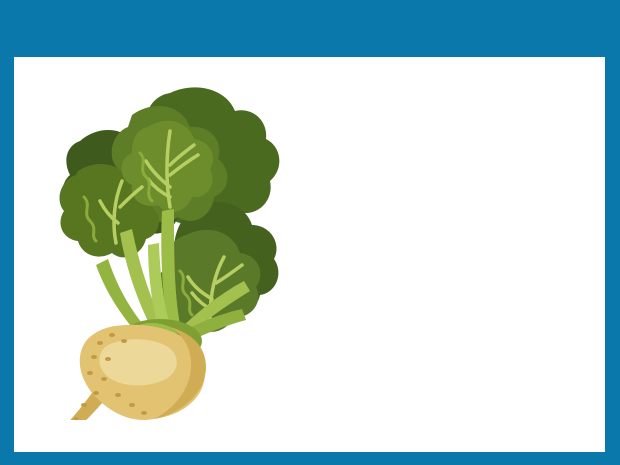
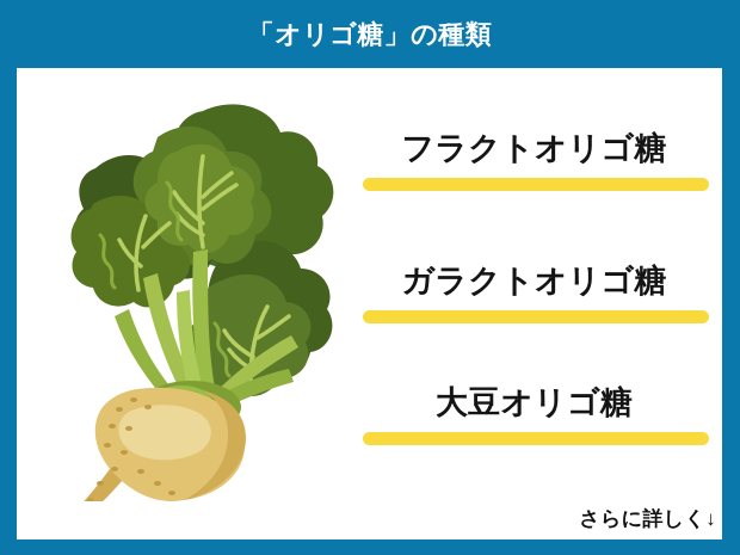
+ 「オリゴ糖」の種類
+ フラクトオリゴ糖
+ ガラクトオリゴ糖
+ 大豆オリゴ糖
+ さらに詳しく↓
